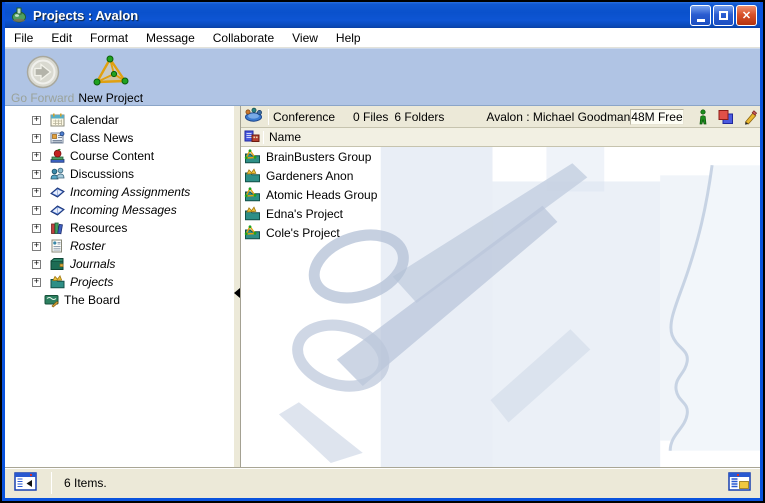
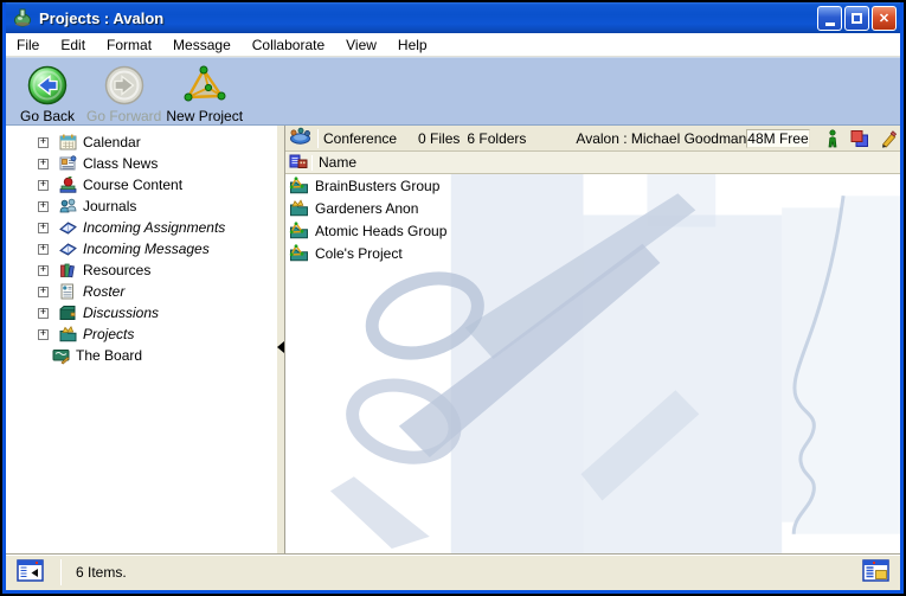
  Projects : Avalon
  ✕
  File
  Edit
  Format
  Message
  Collaborate
  View
  Help
+ Go Back
  Go Forward
  New Project
  +
  Calendar
  +
  Class News
  +
  Course Content
  +
- Discussions
+ Journals
  +
  Incoming Assignments
  +
  Incoming Messages
  +
  Resources
  +
  Roster
  +
- Journals
+ Discussions
  +
  Projects
  The Board
  Conference
  0 Files
  6 Folders
  Avalon : Michael Goodman
  48M Free
  Name
  BrainBusters Group
  Gardeners Anon
  Atomic Heads Group
- Edna's Project
  Cole's Project
  6 Items.
